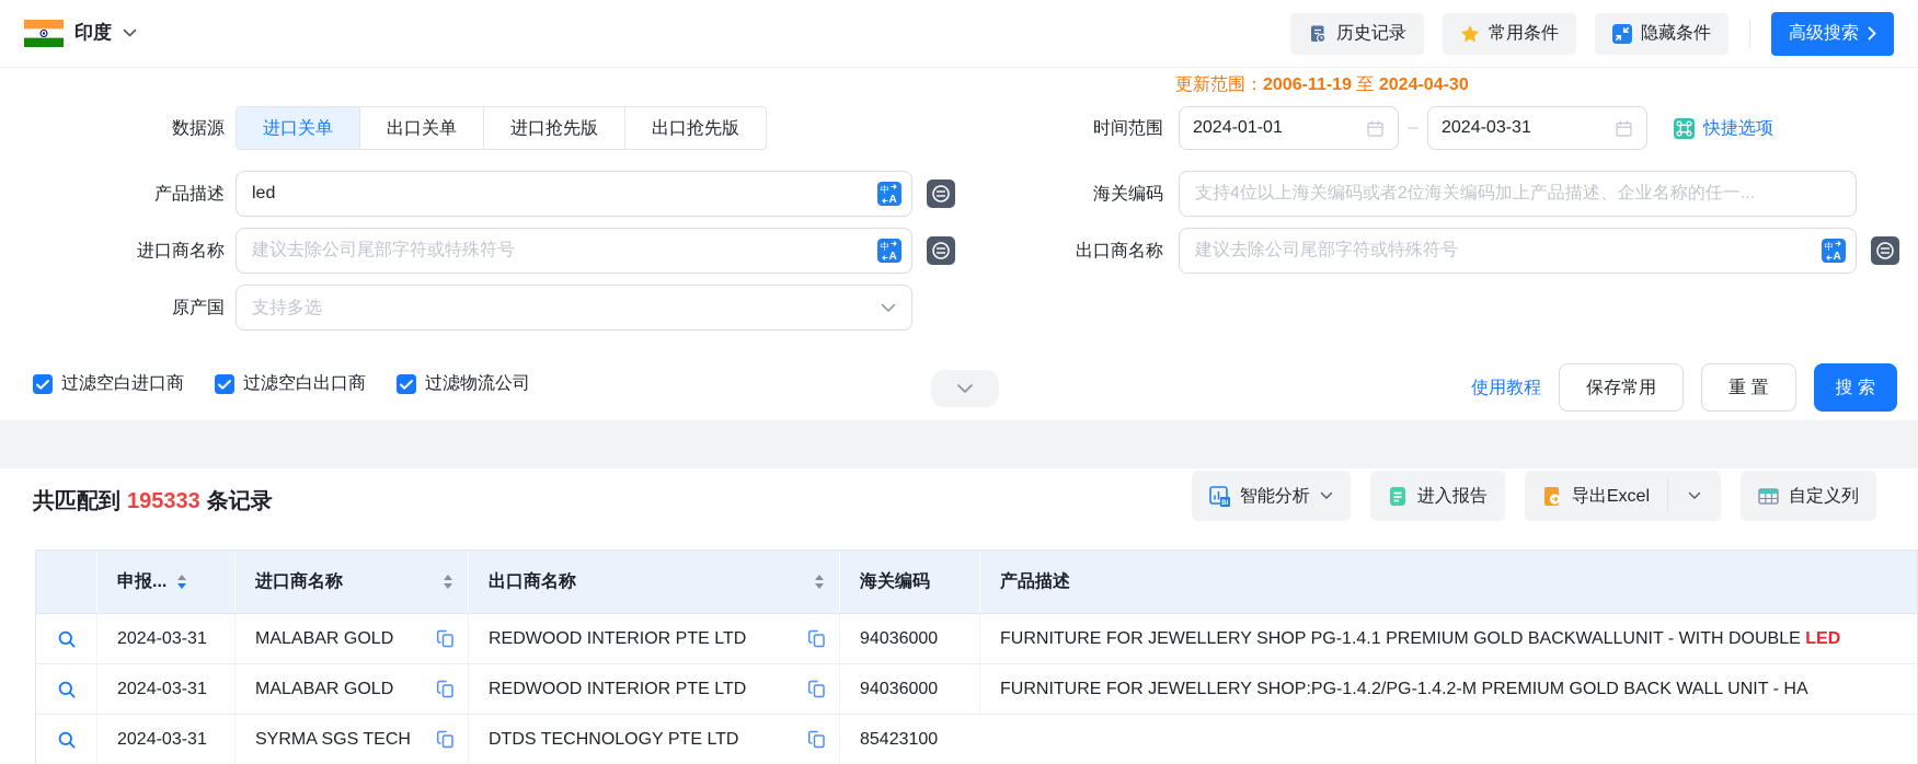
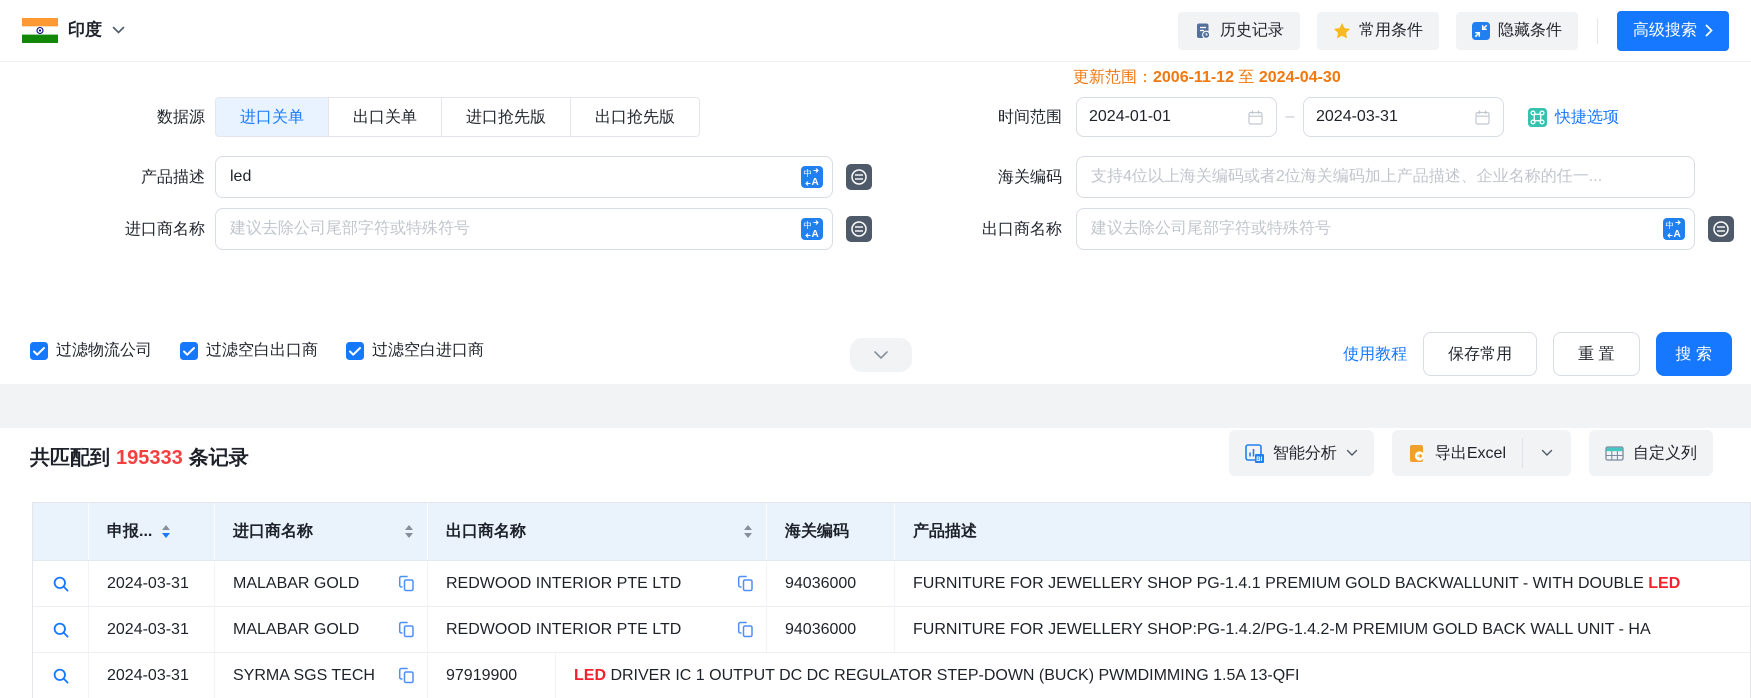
  印度
  历史记录
  常用条件
  隐藏条件
  高级搜索
- 更新范围：2006-11-19 至 2024-04-30
+ 更新范围：2006-11-12 至 2024-04-30
  数据源
  进口关单
  出口关单
  进口抢先版
  出口抢先版
  时间范围
  2024-01-01
  –
  2024-03-31
  快捷选项
  产品描述
  led
  中
  A
  海关编码
  支持4位以上海关编码或者2位海关编码加上产品描述、企业名称的任一...
  进口商名称
  建议去除公司尾部字符或特殊符号
  中
  A
  出口商名称
  建议去除公司尾部字符或特殊符号
  中
  A
- 原产国
- 支持多选
- 过滤空白进口商
+ 过滤物流公司
  过滤空白出口商
- 过滤物流公司
+ 过滤空白进口商
  使用教程
  保存常用
  重 置
  搜 索
  共匹配到 195333 条记录
  智能分析
- 进入报告
  导出Excel
  自定义列
  申报...
  进口商名称
  出口商名称
  海关编码
  产品描述
  2024-03-31
  MALABAR GOLD
  REDWOOD INTERIOR PTE LTD
  94036000
  FURNITURE FOR JEWELLERY SHOP PG-1.4.1 PREMIUM GOLD BACKWALLUNIT - WITH DOUBLE LED
  2024-03-31
  MALABAR GOLD
  REDWOOD INTERIOR PTE LTD
  94036000
  FURNITURE FOR JEWELLERY SHOP:PG-1.4.2/PG-1.4.2-M PREMIUM GOLD BACK WALL UNIT - HA
  2024-03-31
  SYRMA SGS TECH
- DTDS TECHNOLOGY PTE LTD
- 85423100
+ 97919900
+ LED DRIVER IC 1 OUTPUT DC DC REGULATOR STEP-DOWN (BUCK) PWMDIMMING 1.5A 13-QFI
